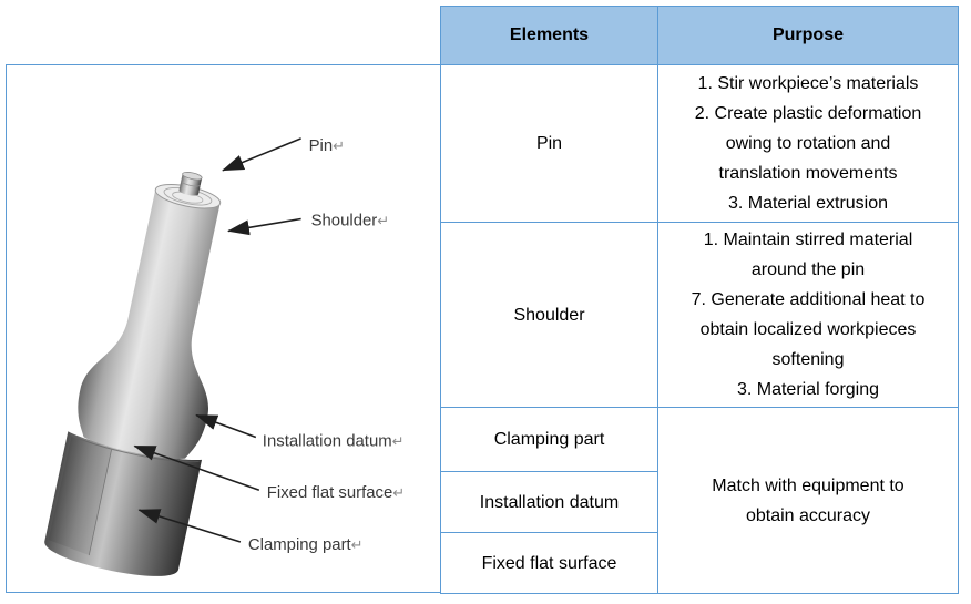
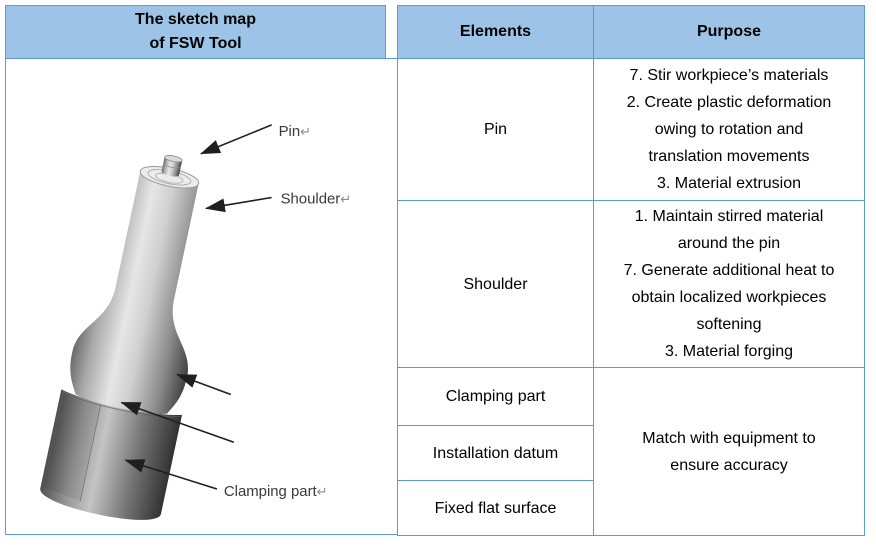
+ The sketch map
+ of FSW Tool
  Pin↵
  Shoulder↵
- Installation datum↵
- Fixed flat surface↵
  Clamping part↵
  Elements	Purpose
- Pin	1. Stir workpiece’s materials 2. Create plastic deformation owing to rotation and translation movements 3. Material extrusion
+ Pin	7. Stir workpiece’s materials 2. Create plastic deformation owing to rotation and translation movements 3. Material extrusion
  Shoulder	1. Maintain stirred material around the pin 7. Generate additional heat to obtain localized workpieces softening 3. Material forging
- Clamping part	Match with equipment to obtain accuracy
+ Clamping part	Match with equipment to ensure accuracy
  Installation datum
  Fixed flat surface
